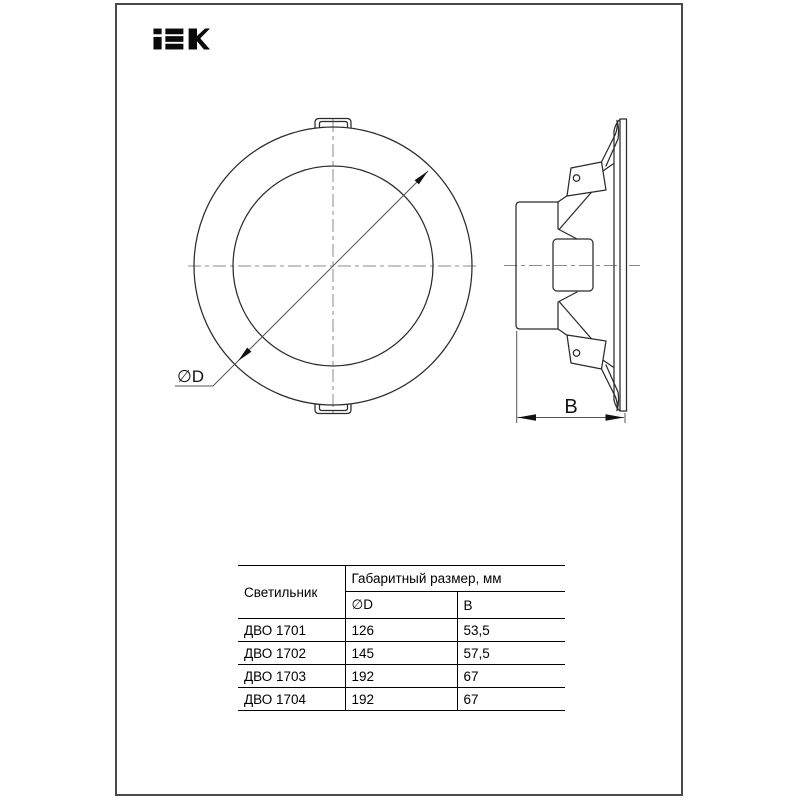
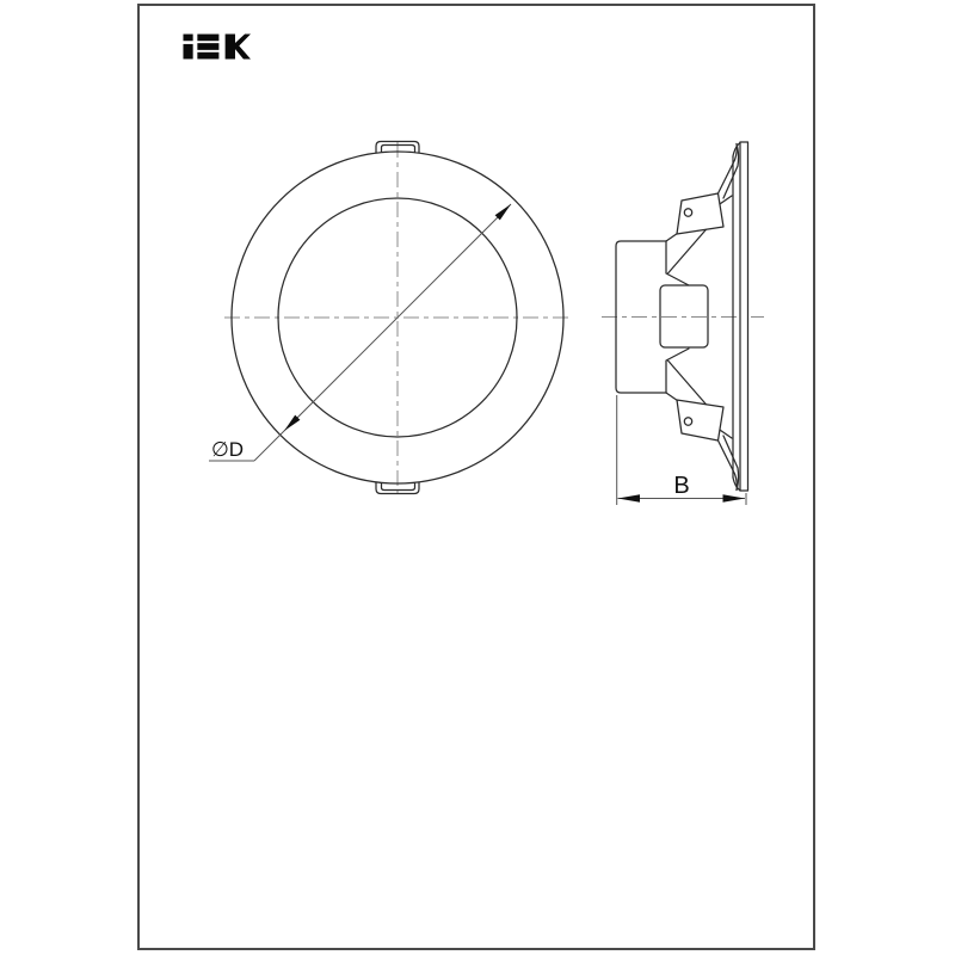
  ∅D
  B
- Светильник	Габаритный размер, мм
- ∅D	B
- ДВО 1701	126	53,5
- ДВО 1702	145	57,5
- ДВО 1703	192	67
- ДВО 1704	192	67
